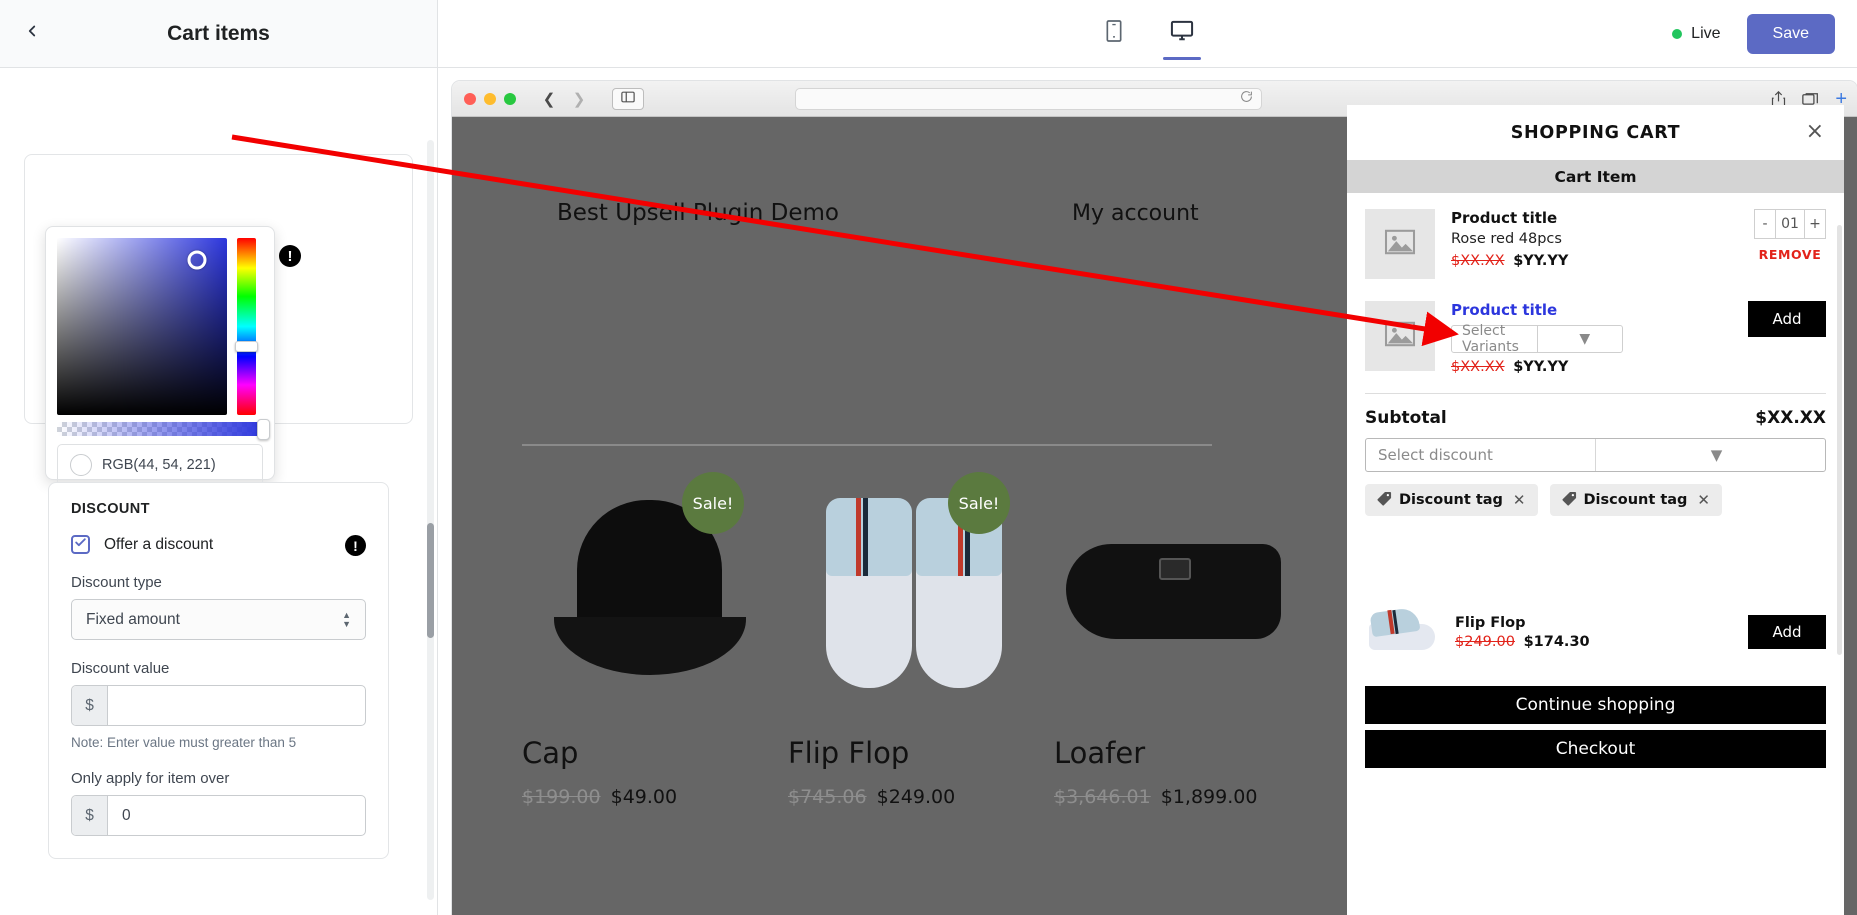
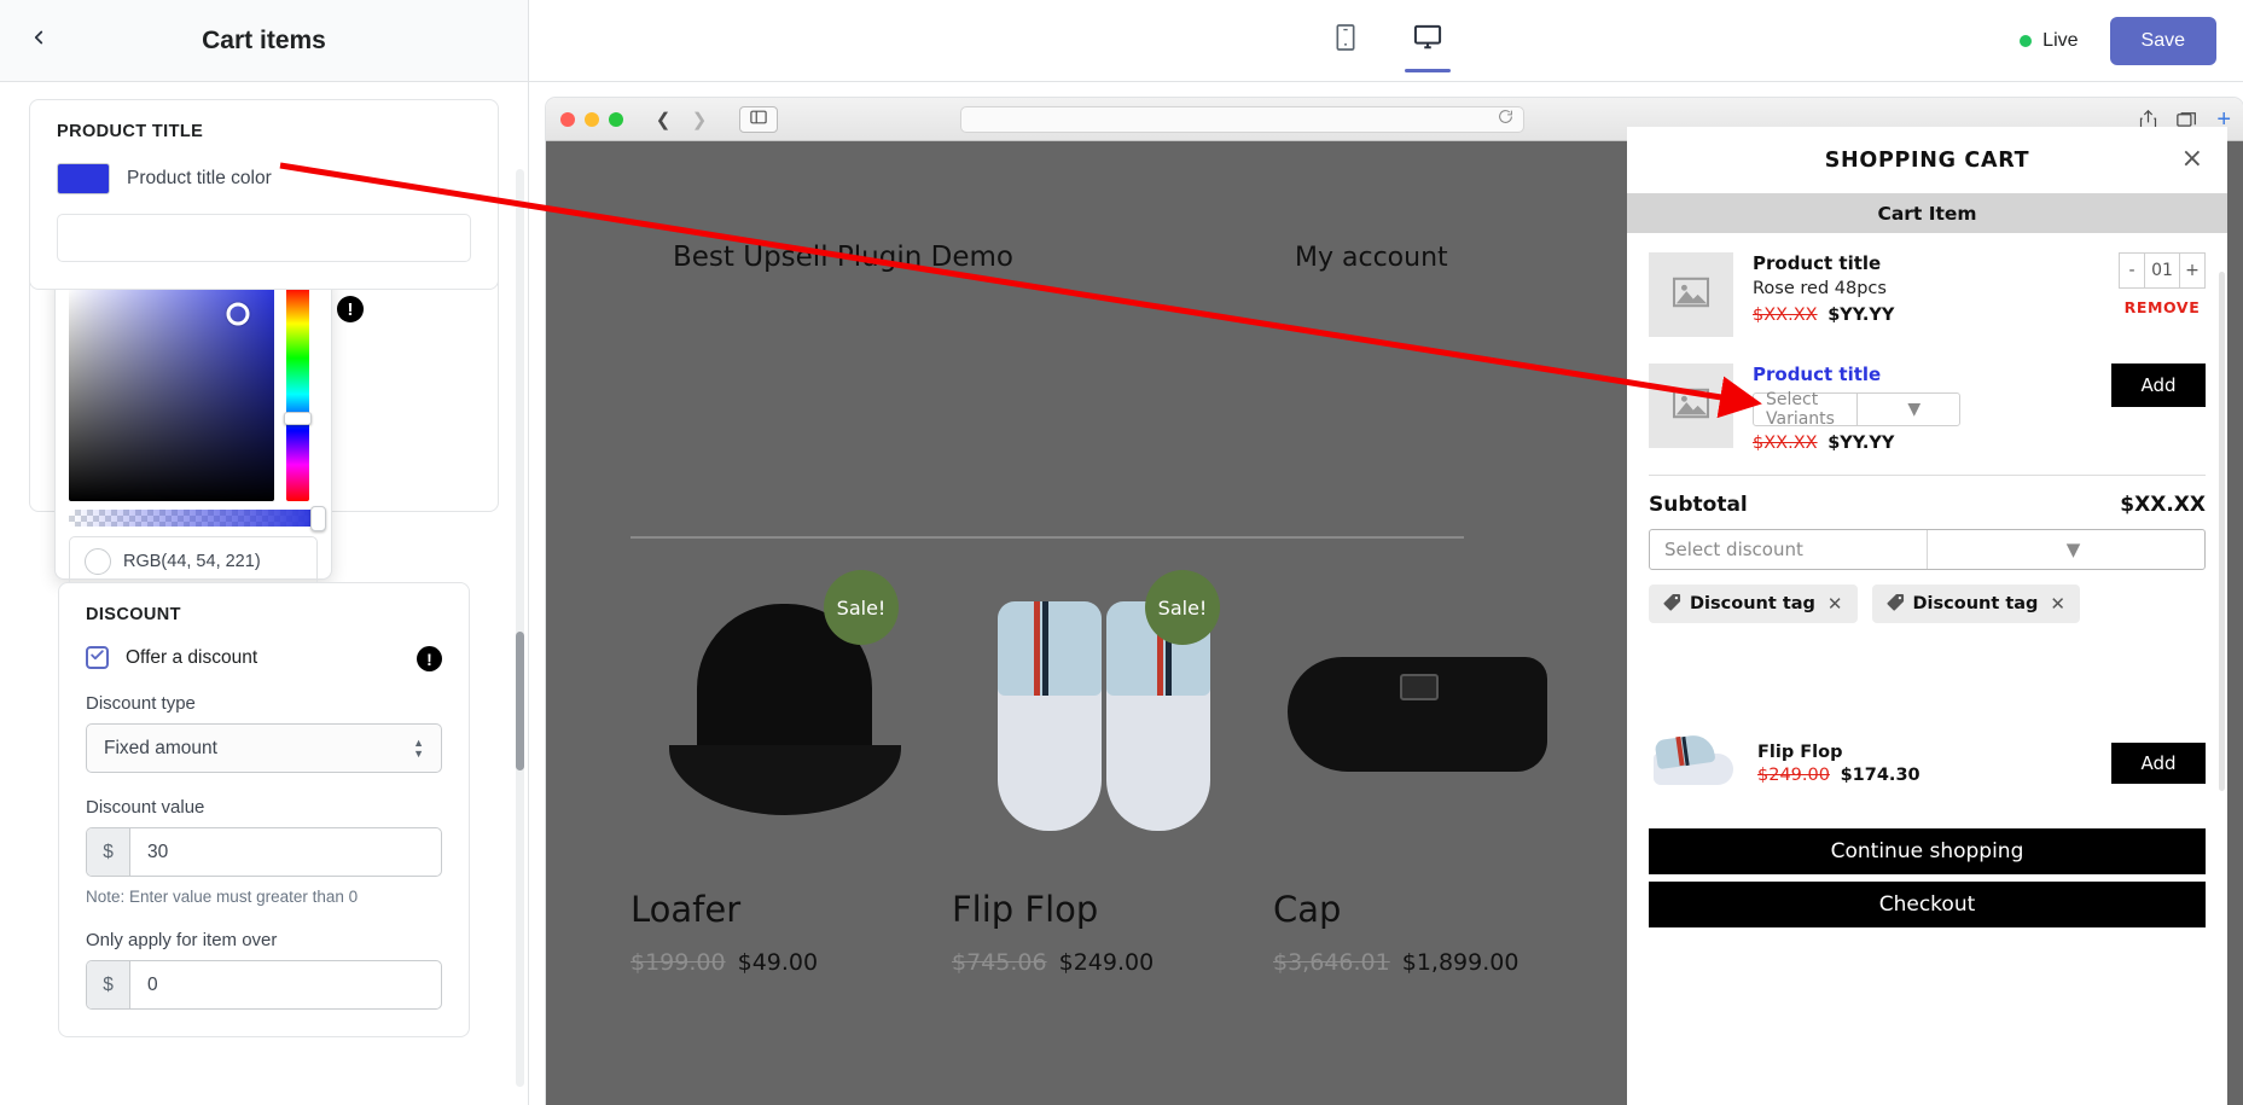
  Cart items
  !
+ PRODUCT TITLE
+ Product title color
  RGB(44, 54, 221)
  DISCOUNT
  Offer a discount
  !
  Discount type
  Fixed amount
  ▲
  ▼
  Discount value
  $
+ 30
- Note: Enter value must greater than 5
+ Note: Enter value must greater than 0
  Only apply for item over
  $
  0
  Live
  Save
  ❮
  ❯
  +
  Best Upsellugin Demo
  My account
  Sale!
- Cap
+ Loafer
  $199.00 $49.00
  Sale!
  Flip Flop
  $745.06 $249.00
- Loafer
+ Cap
  $3,646.01 $1,899.00
  SHOPPING CART
  ×
  Cart Item
  Product title
  Rose red 48pcs
  $XX.XX $YY.YY
  -
  01
  +
  REMOVE
  Product title
  Select Variants
  ▼
  $XX.XX $YY.YY
  Add
  Subtotal
  $XX.XX
  Select discount
  ▼
  Discount tag
  ✕
  Discount tag
  ✕
  Flip Flop
  $249.00 $174.30
  Add
  Continue shopping Checkout
